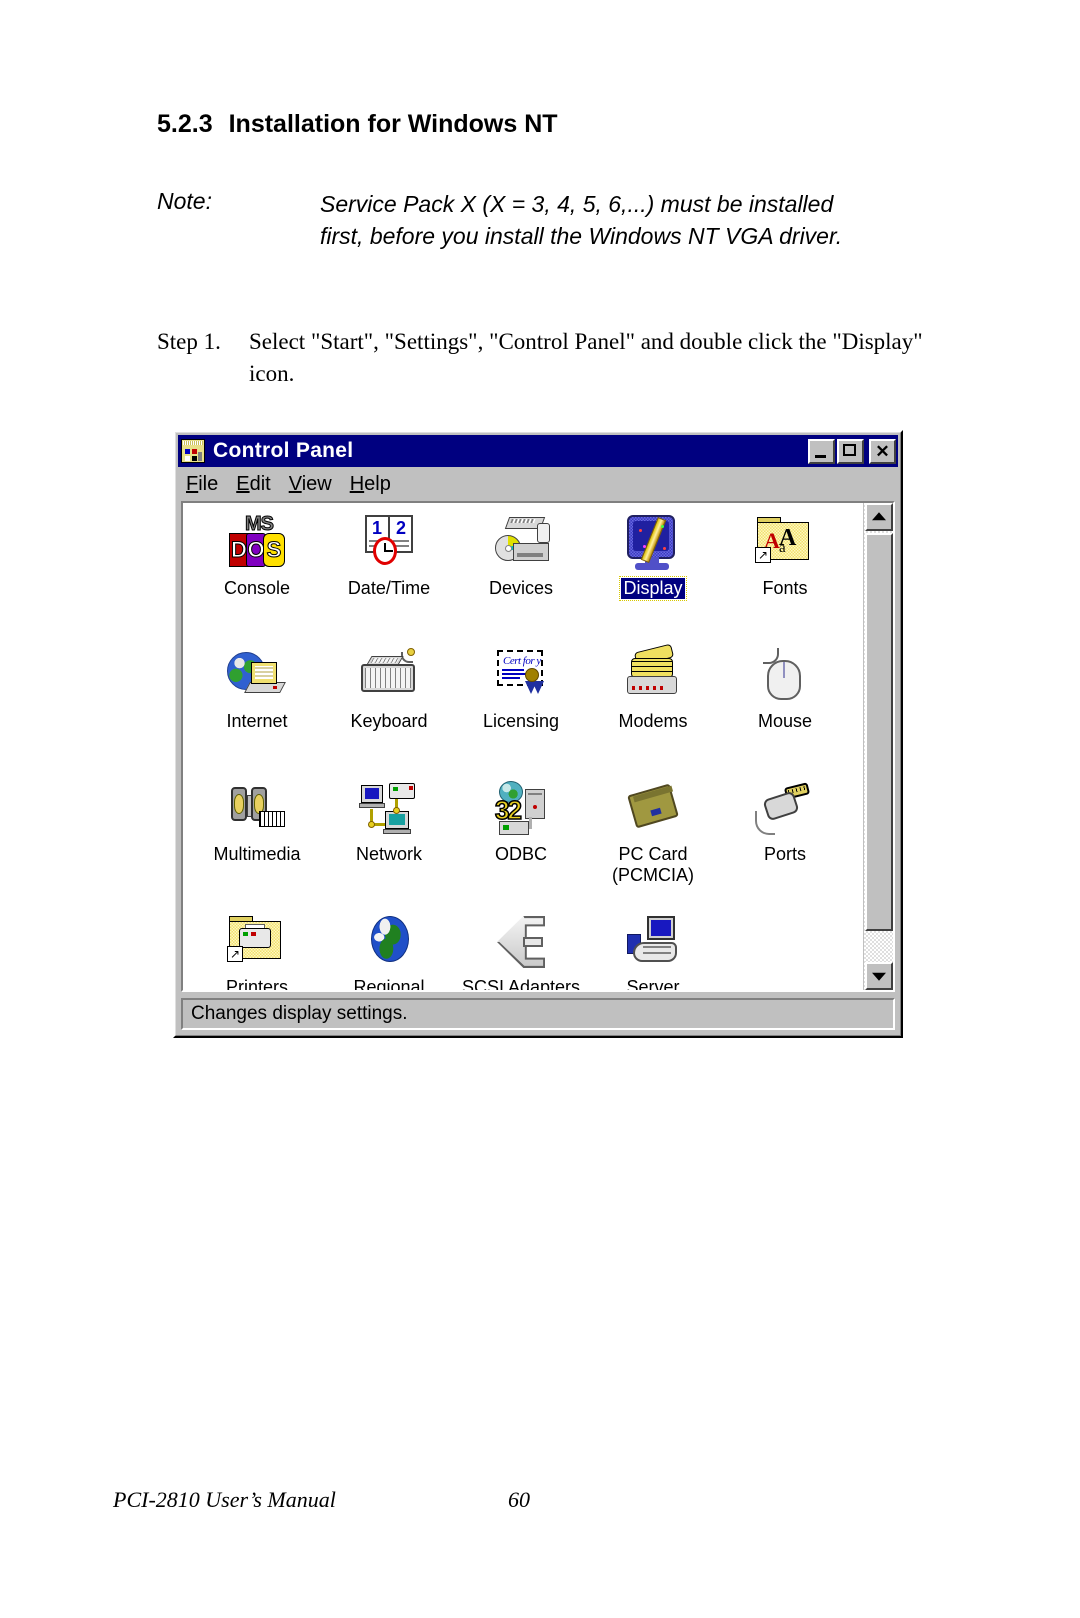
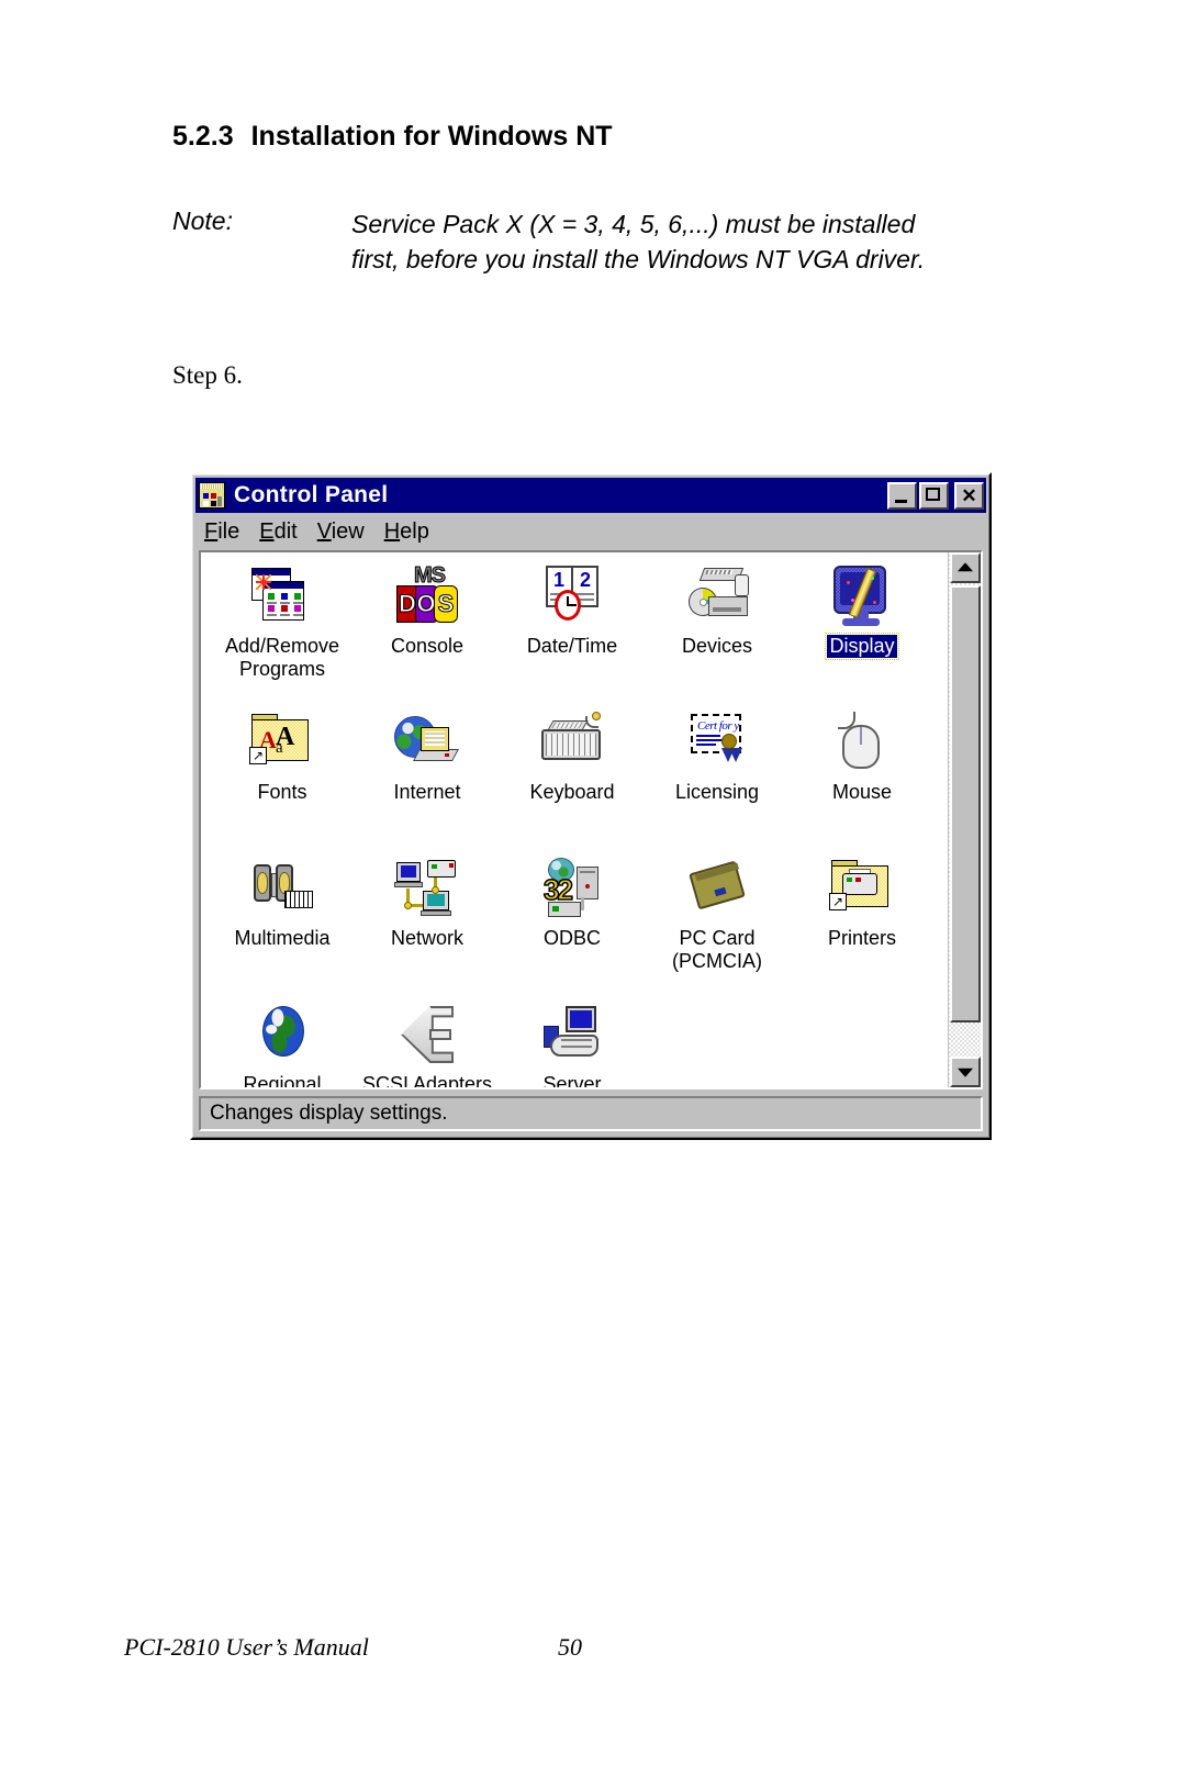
  5.2.3 Installation for Windows NT
  Note:
  Service Pack X (X = 3, 4, 5, 6,...) must be installed first, before you install the Windows NT VGA driver.
- Step 1.
+ Step 6.
- Select "Start", "Settings", "Control Panel" and double click the "Display" icon.
  Control Panel
  ✕
  File
  Edit
  View
  Help
+ Add/Remove
+ Programs
  MS
  D
  O
  S
  Console
  1
  2
  Date/Time
  Devices
  Display
  A
  A
  a
  ↗
  Fonts
  Internet
  Keyboard
  Cert for y
  Licensing
- Modems
  Mouse
  Multimedia
  Network
  32
  ODBC
  PC Card
  (PCMCIA)
- Ports
  ↗
  Printers
  Regional
  SCSI Adapters
  Server
  Changes display settings.
  PCI-2810 User’s Manual
- 60
+ 50
